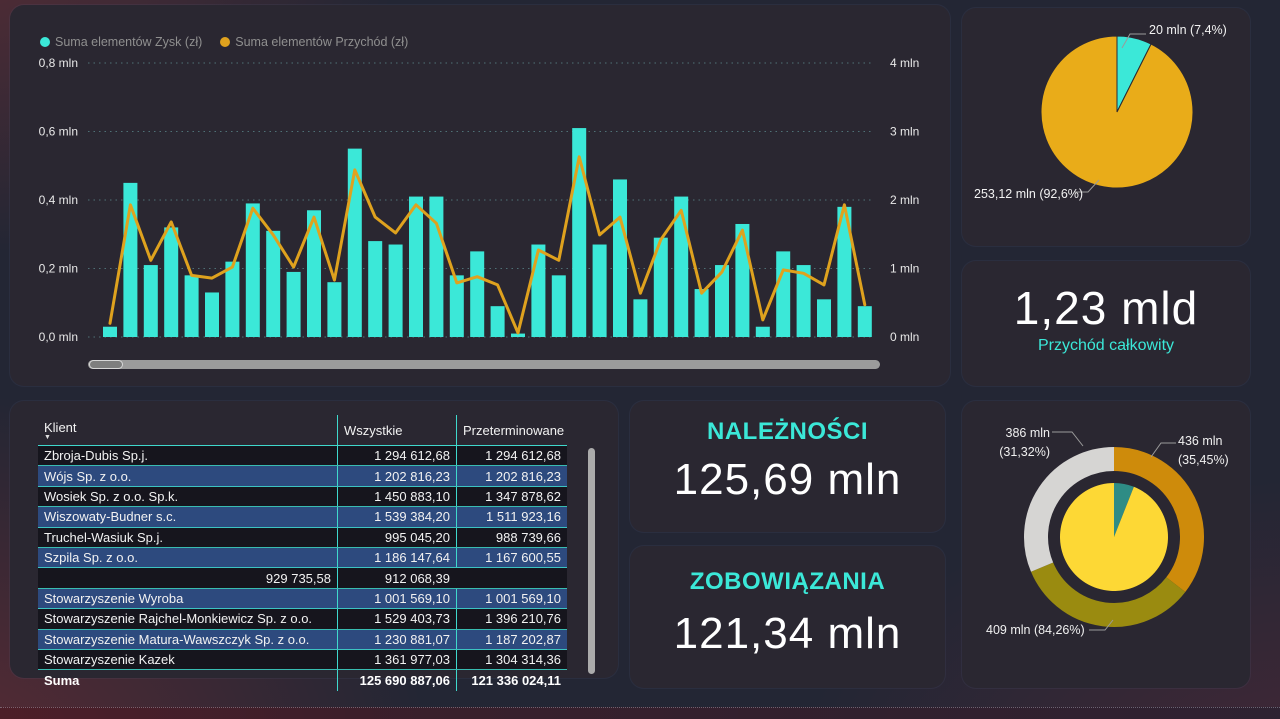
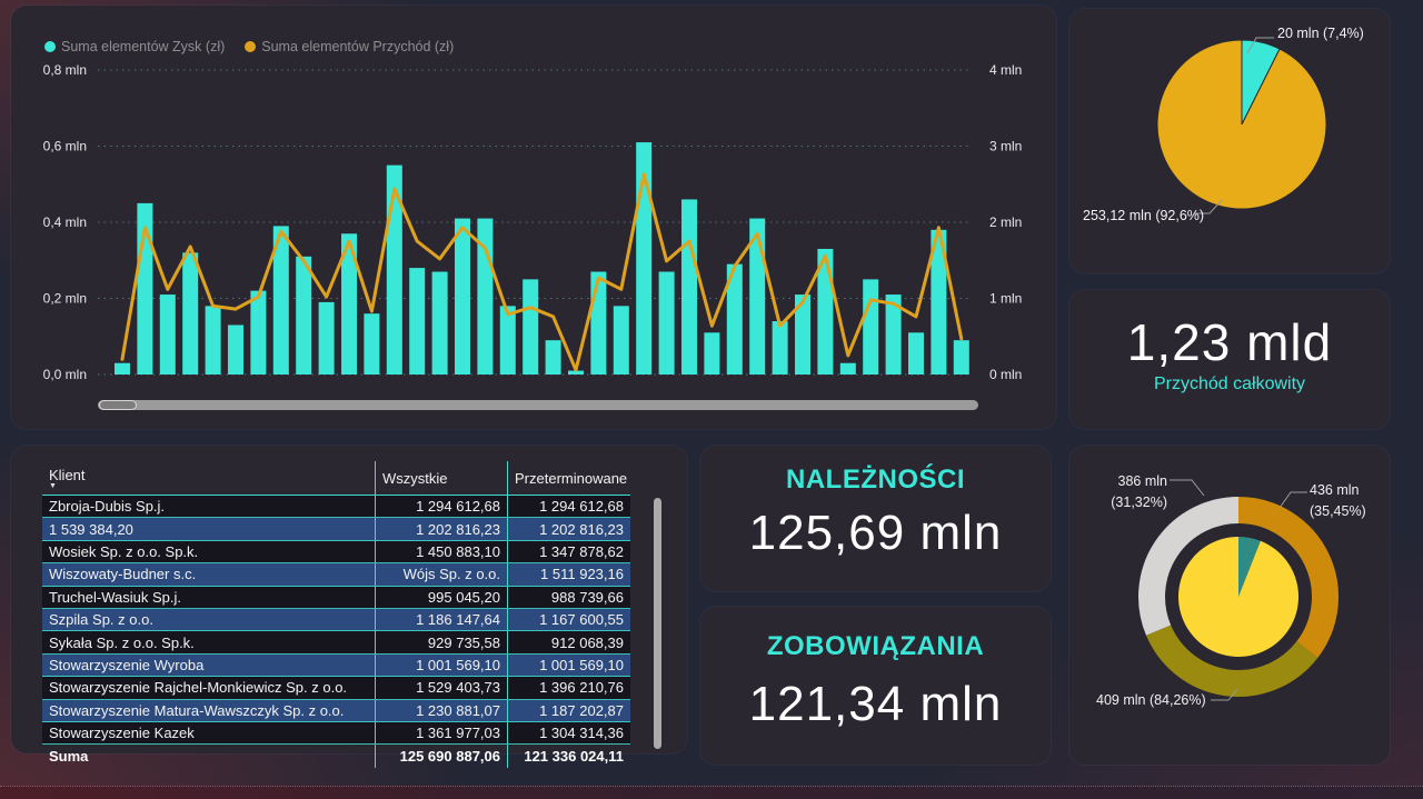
  0,8 mln
  4 mln
  0,6 mln
  3 mln
  0,4 mln
  2 mln
  0,2 mln
  1 mln
  0,0 mln
  0 mln
  Suma elementów Zysk (zł)
  Suma elementów Przychód (zł)
  20 mln (7,4%)
  253,12 mln (92,6%)
  1,23 mld
  Przychód całkowity
  Klient
  Wszystkie
  Przeterminowane
  Zbroja-Dubis Sp.j.
  1 294 612,68
  1 294 612,68
- Wójs Sp. z o.o.
+ 1 539 384,20
  1 202 816,23
  1 202 816,23
  Wosiek Sp. z o.o. Sp.k.
  1 450 883,10
  1 347 878,62
  Wiszowaty-Budner s.c.
- 1 539 384,20
+ Wójs Sp. z o.o.
  1 511 923,16
  Truchel-Wasiuk Sp.j.
  995 045,20
  988 739,66
  Szpila Sp. z o.o.
  1 186 147,64
  1 167 600,55
+ Sykała Sp. z o.o. Sp.k.
  929 735,58
  912 068,39
  Stowarzyszenie Wyroba
  1 001 569,10
  1 001 569,10
  Stowarzyszenie Rajchel-Monkiewicz Sp. z o.o.
  1 529 403,73
  1 396 210,76
  Stowarzyszenie Matura-Wawszczyk Sp. z o.o.
  1 230 881,07
  1 187 202,87
  Stowarzyszenie Kazek
  1 361 977,03
  1 304 314,36
  Suma
  125 690 887,06
  121 336 024,11
  NALEŻNOŚCI
  125,69 mln
  ZOBOWIĄZANIA
  121,34 mln
  386 mln
  (31,32%)
  436 mln
  (35,45%)
  409 mln (84,26%)
